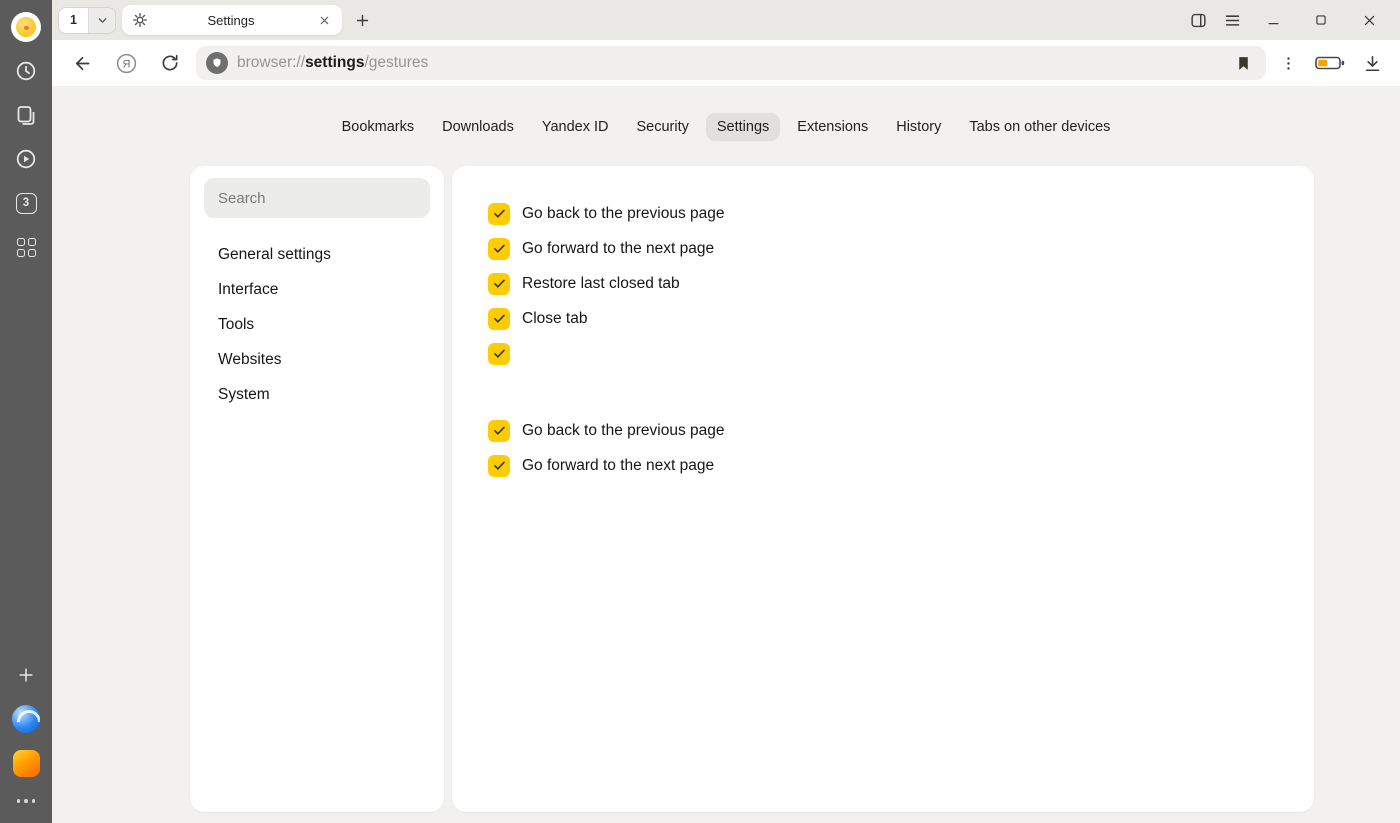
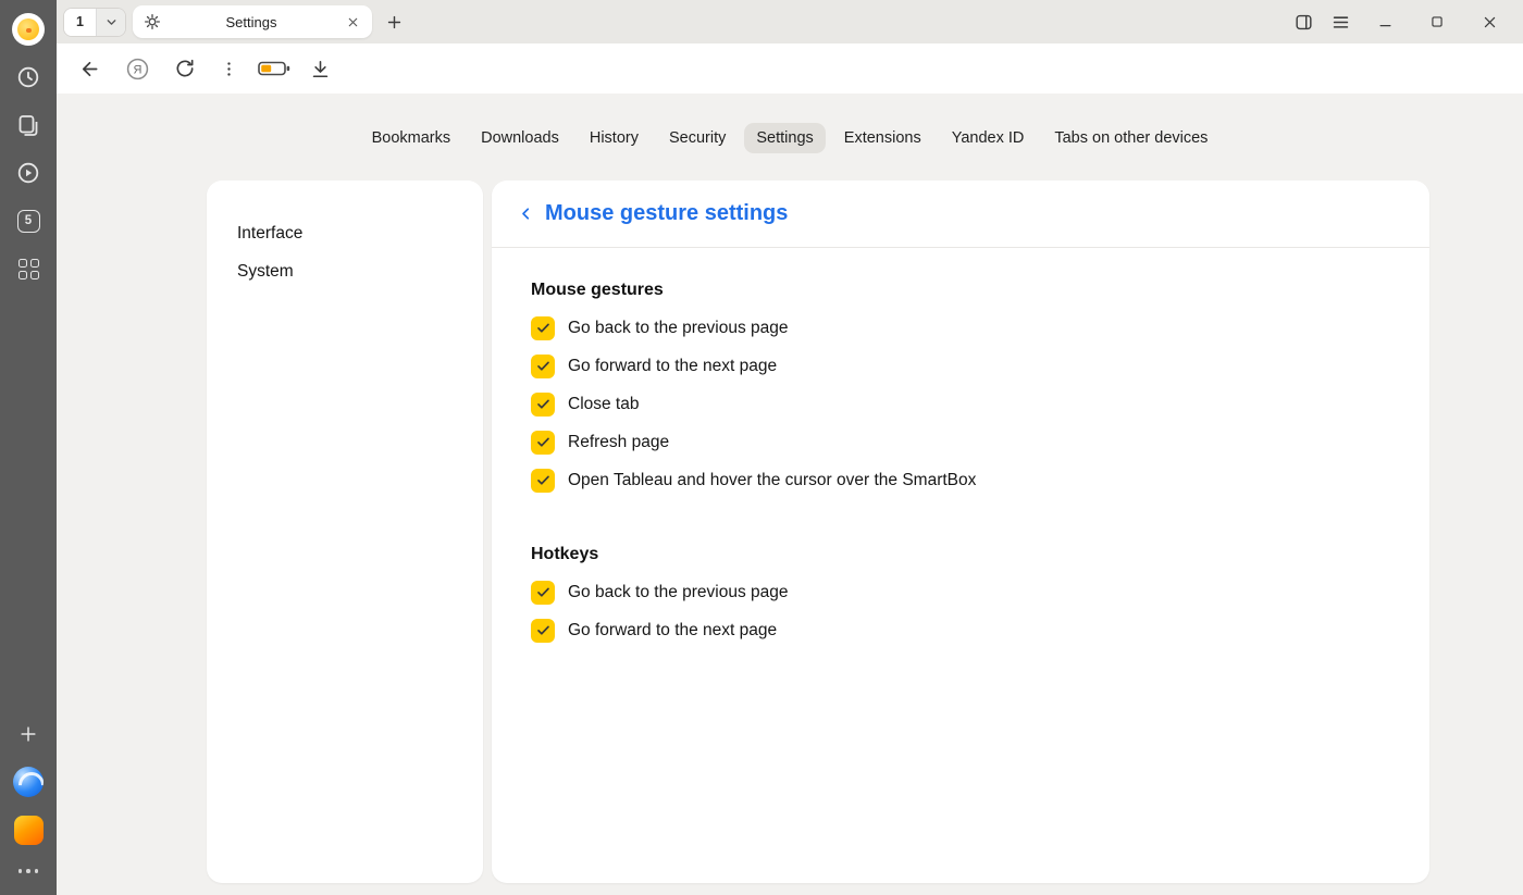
- 3
+ 5
  1
  Settings
  Я
- browser://settings/gestures
  Bookmarks
  Downloads
- Yandex ID
+ History
  Security
  Settings
  Extensions
- History
+ Yandex ID
  Tabs on other devices
- Search
- General settings
  Interface
- Tools
- Websites
  System
+ Mouse gesture settings
+ Mouse gestures
  Go back to the previous page
  Go forward to the next page
- Restore last closed tab
  Close tab
+ Refresh page
+ Open Tableau and hover the cursor over the SmartBox
+ Hotkeys
  Go back to the previous page
  Go forward to the next page
